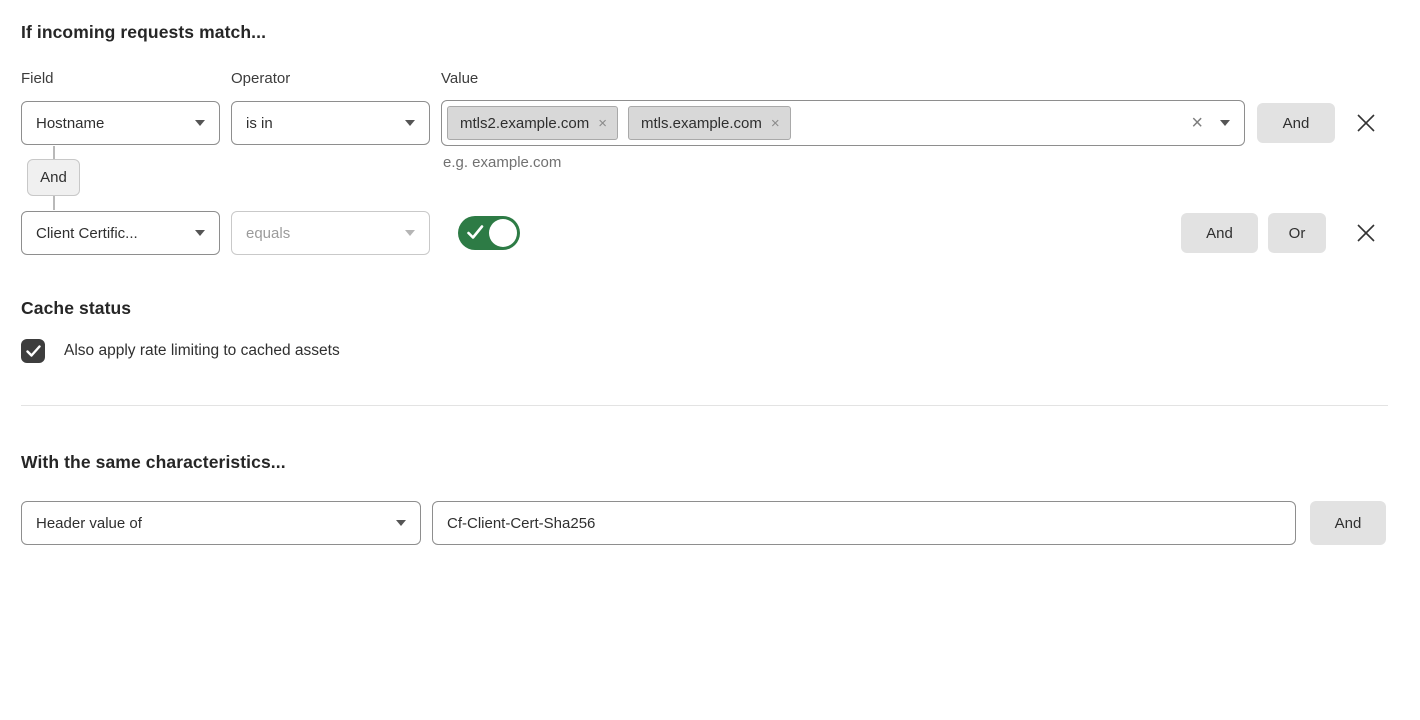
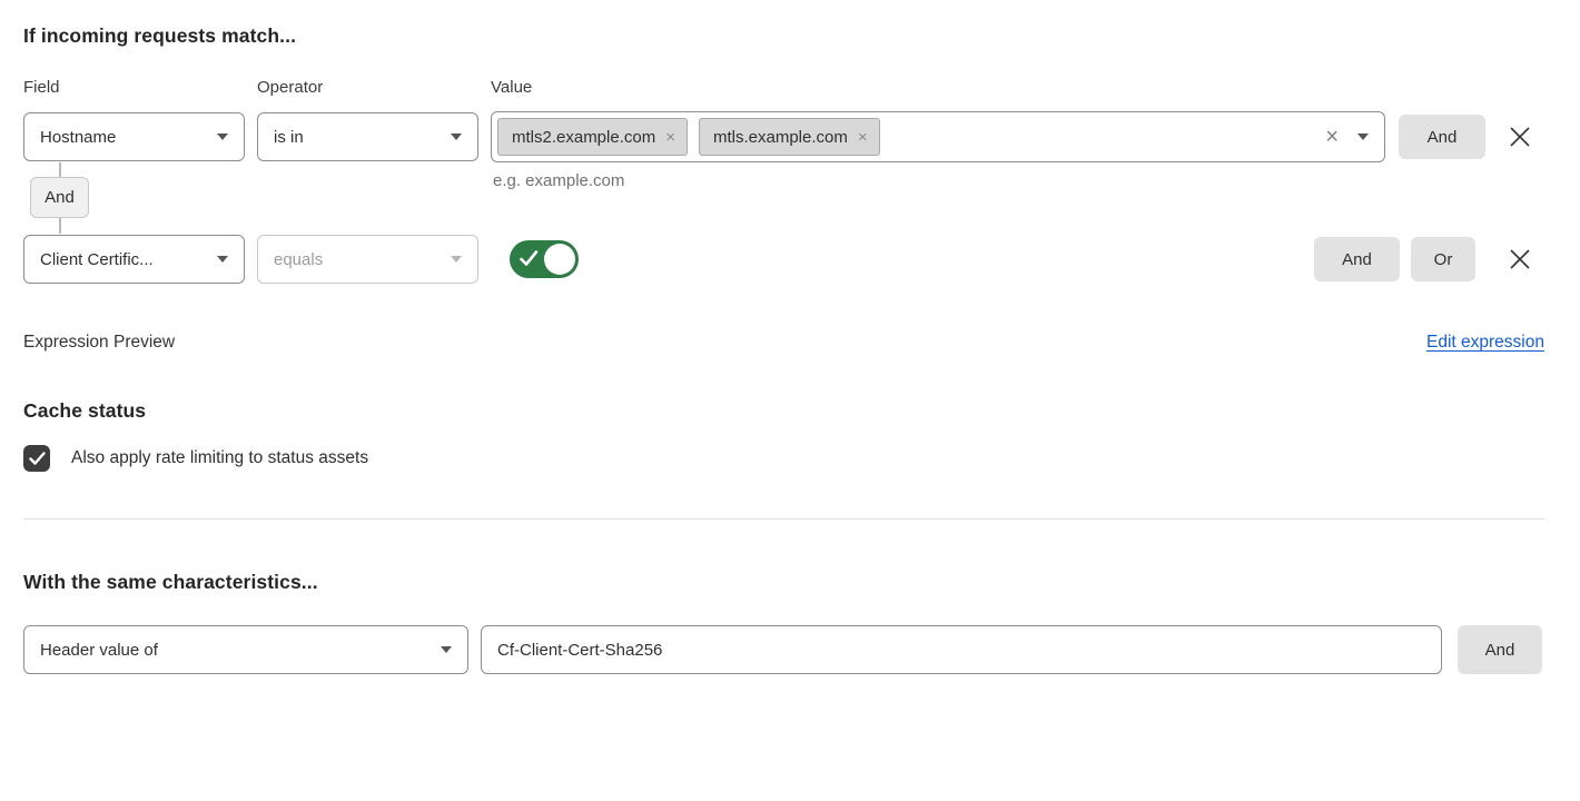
  If incoming requests match...
  Field
  Operator
  Value
  Hostname
  is in
  mtls2.example.com
  ×
  mtls.example.com
  ×
  ×
  And
  e.g. example.com
  And
  Client Certific...
  equals
  And
  Or
+ Expression Preview
+ Edit expression
  Cache status
- Also apply rate limiting to cached assets
+ Also apply rate limiting to status assets
  With the same characteristics...
  Header value of
  Cf-Client-Cert-Sha256
  And
